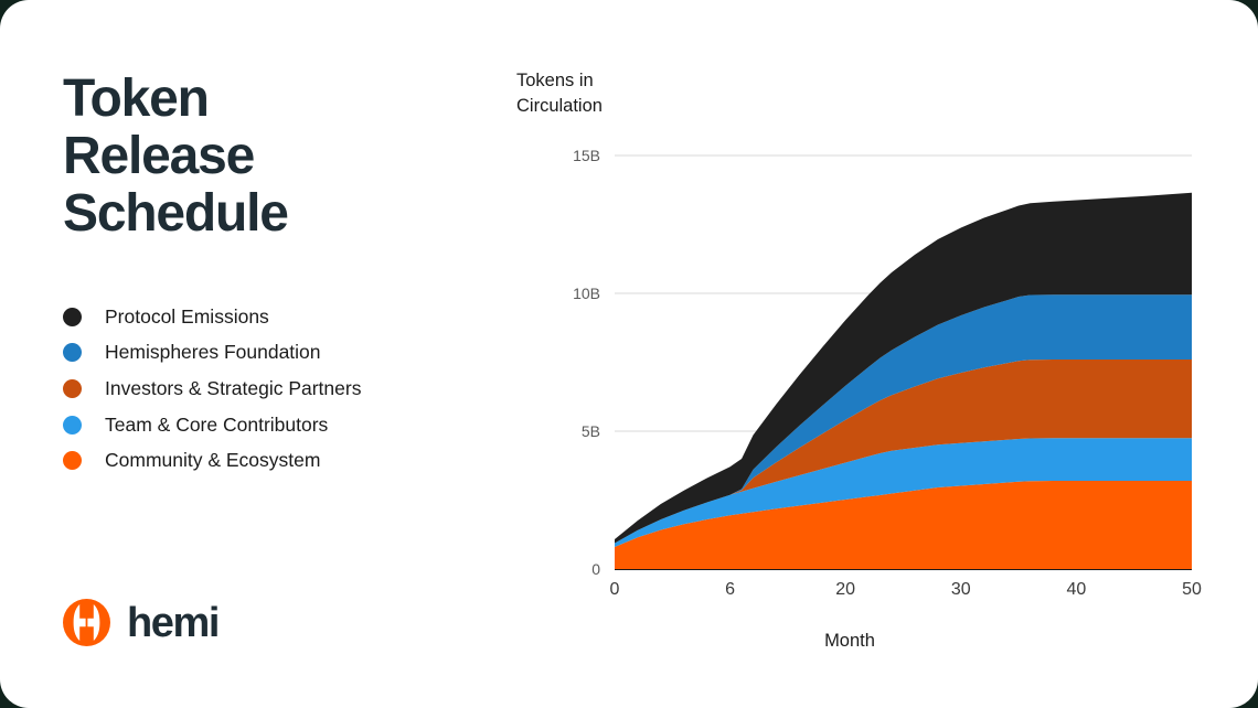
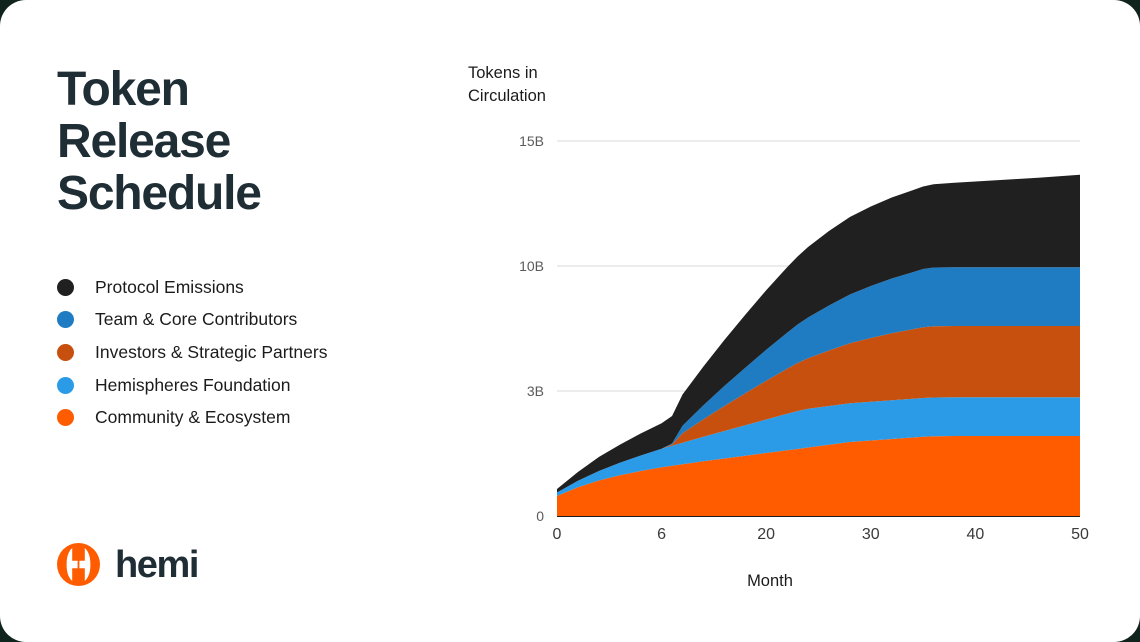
  Token
  Release
  Schedule
  Protocol Emissions
- Hemispheres Foundation
+ Team & Core Contributors
  Investors & Strategic Partners
- Team & Core Contributors
+ Hemispheres Foundation
  Community & Ecosystem
  hemi
  Tokens in Circulation
  0
- 5B
+ 3B
  10B
  15B
  0
  6
  20
  30
  40
  50
  Month
